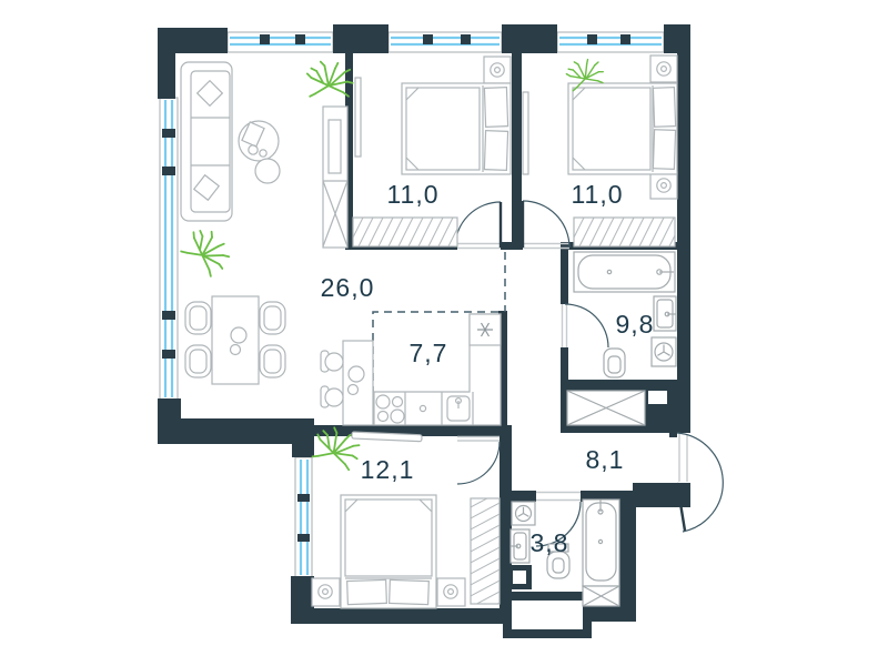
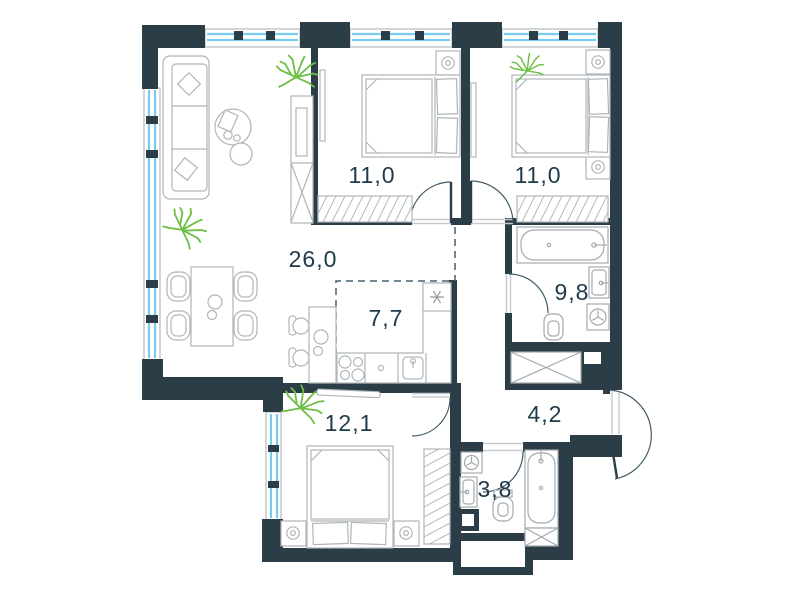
  26,0
  11,0
  11,0
  7,7
  9,8
- 8,1
+ 4,2
  12,1
  3,8
